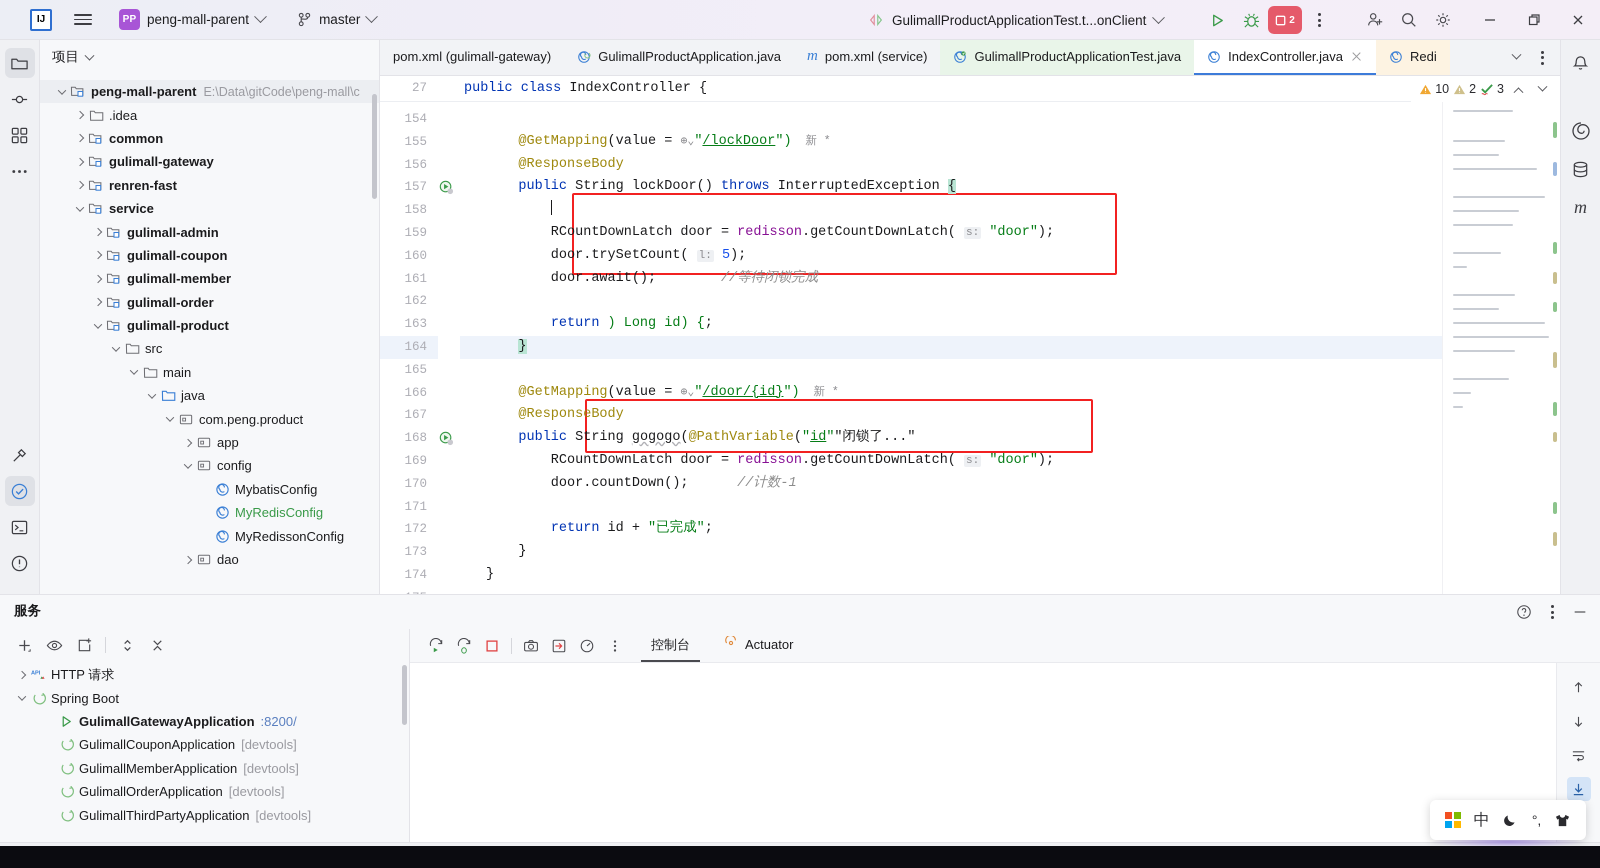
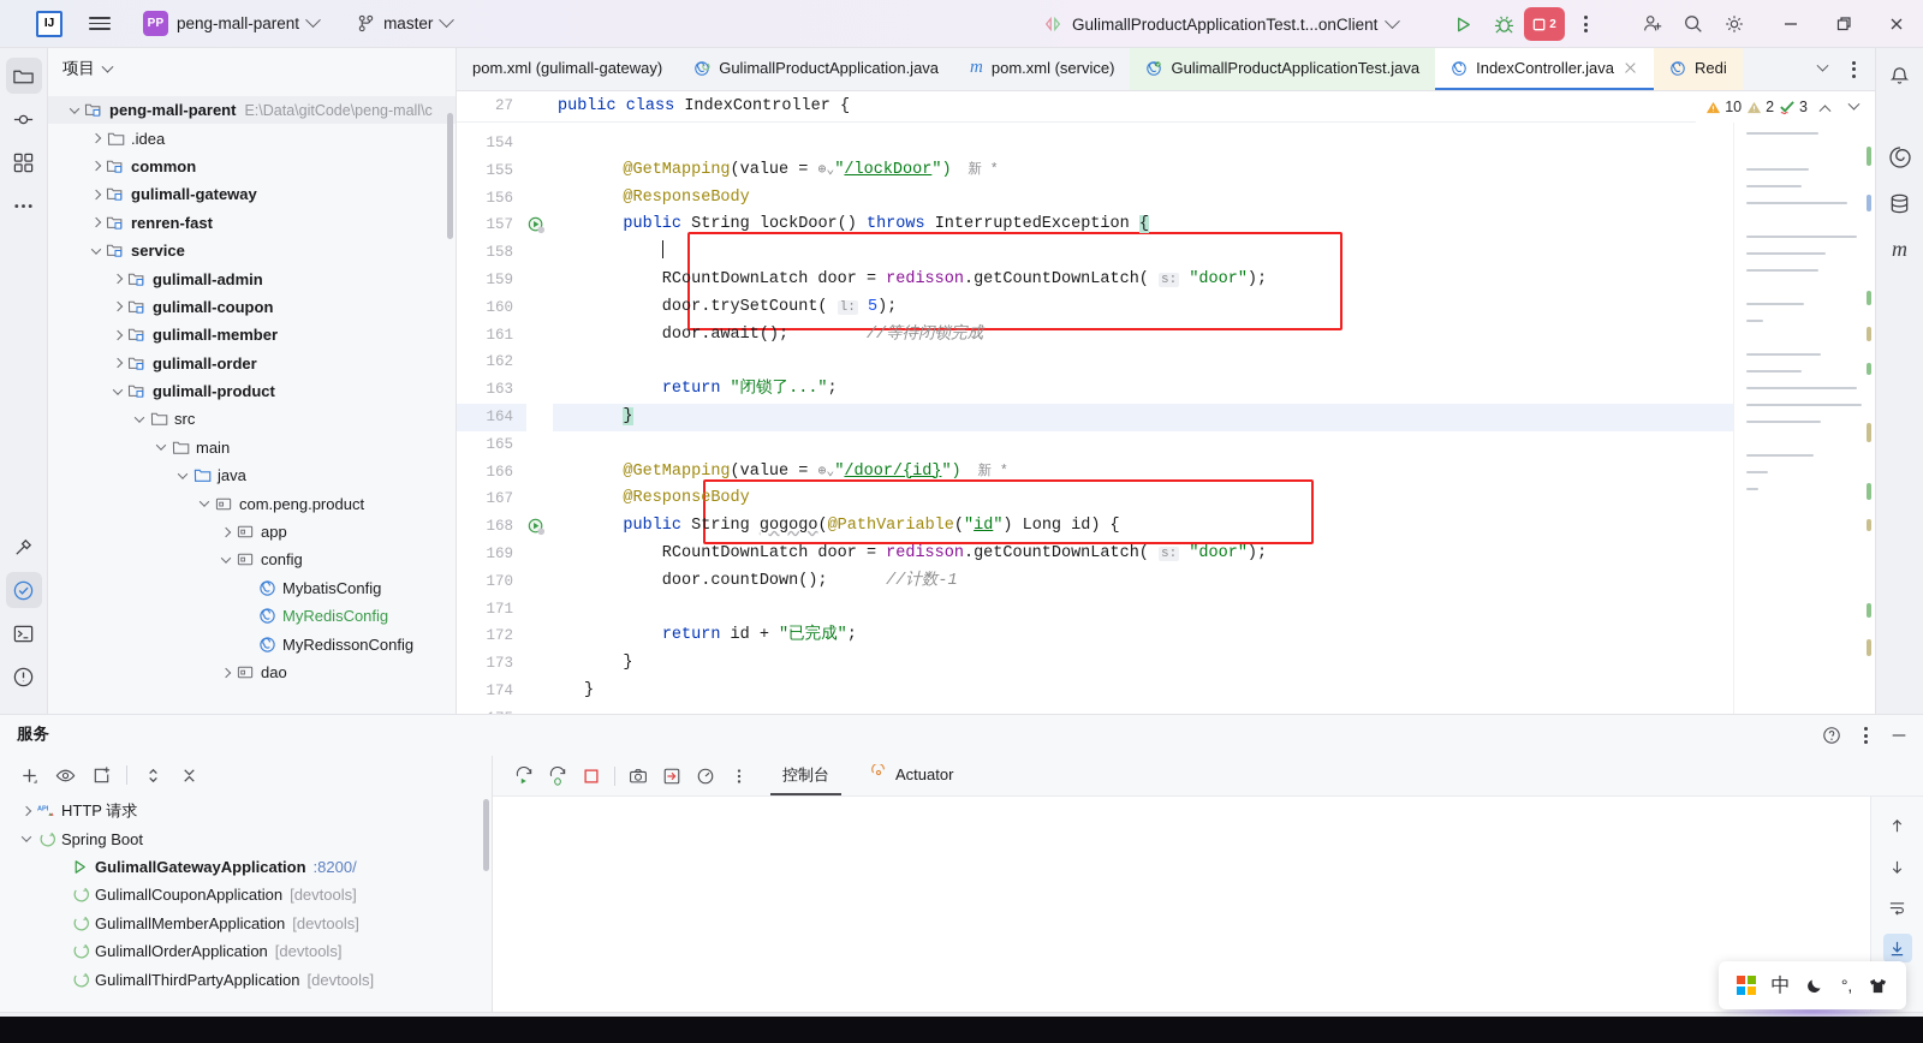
  IJ
  PP
  peng-mall-parent
  master
  GulimallProductApplicationTest.t...onClient
  2
  项目
  peng-mall-parent
  E:\Data\gitCode\peng-mall\c
  .idea
  common
  gulimall-gateway
  renren-fast
  service
  gulimall-admin
  gulimall-coupon
  gulimall-member
  gulimall-order
  gulimall-product
  src
  main
  java
  com.peng.product
  app
  config
  MybatisConfig
  MyRedisConfig
  MyRedissonConfig
  dao
  pom.xml (gulimall-gateway)
  GulimallProductApplication.java
  m
  pom.xml (service)
  GulimallProductApplicationTest.java
  IndexController.java
  Redi
  27
  public class IndexController {
  10
  2
  3
  154
  155
  156
  157
  158
  159
  160
  161
  162
  163
  164
  165
  166
  167
  168
  169
  170
  171
  172
  173
  174
  @GetMapping(value = ⊕⌄"/lockDoor") 新 *
  @ResponseBody
  public String lockDoor() throws InterruptedException {
  RCountDownLatch door = redisson.getCountDownLatch( s: "door");
  door.trySetCount( l: 5);
  door.await(); //等待闭锁完成
- return ) Long id) {;
+ return "闭锁了...";
  }
  @GetMapping(value = ⊕⌄"/door/{id}") 新 *
  @ResponseBody
- public String gogogo(@PathVariable("id""闭锁了..."
+ public String gogogo(@PathVariable("id") Long id) {
  RCountDownLatch door = redisson.getCountDownLatch( s: "door");
  door.countDown(); //计数-1
  return id + "已完成";
  }
  }
  m
  服务
  HTTP 请求
  Spring Boot
  GulimallGatewayApplication
  :8200/
  GulimallCouponApplication
  [devtools]
  GulimallMemberApplication
  [devtools]
  GulimallOrderApplication
  [devtools]
  GulimallThirdPartyApplication
  [devtools]
  控制台
  Actuator
  中
  °,
